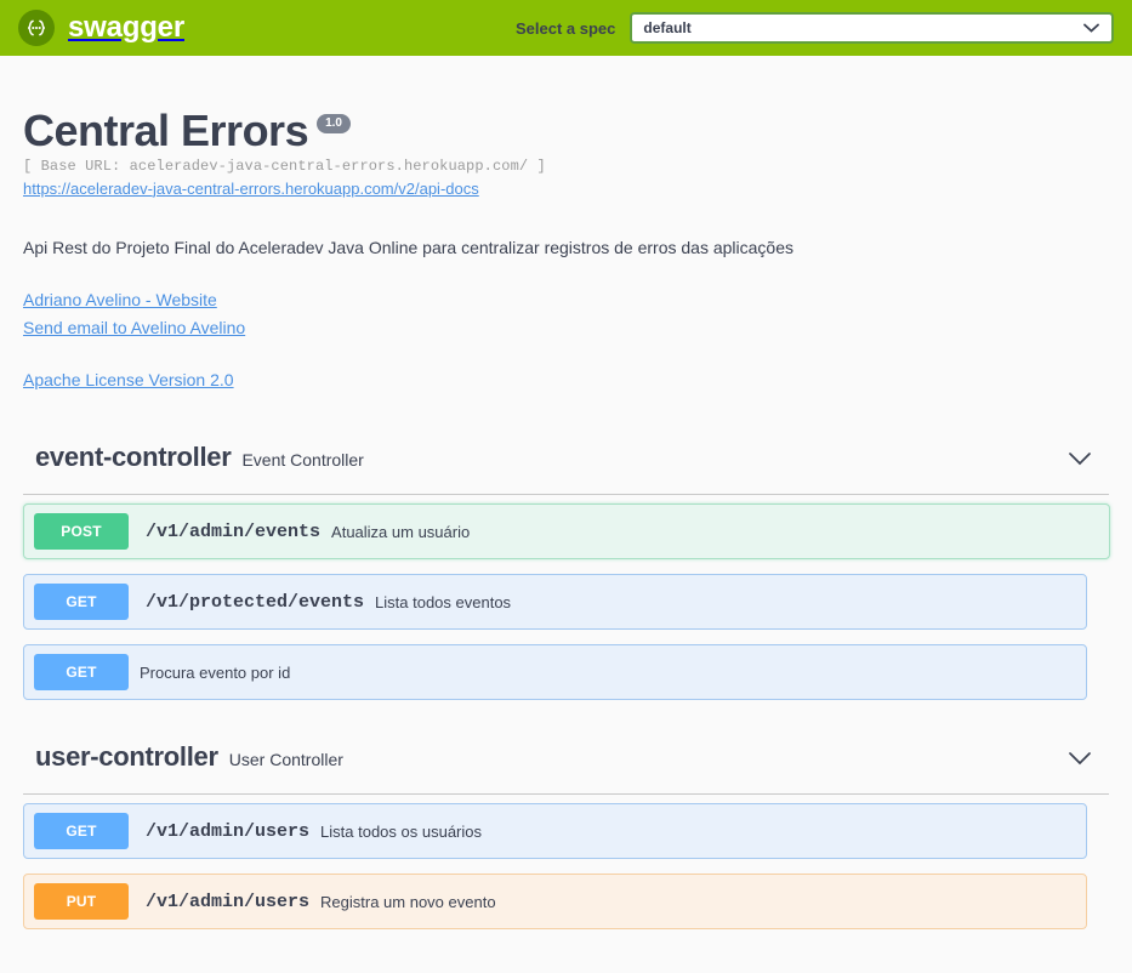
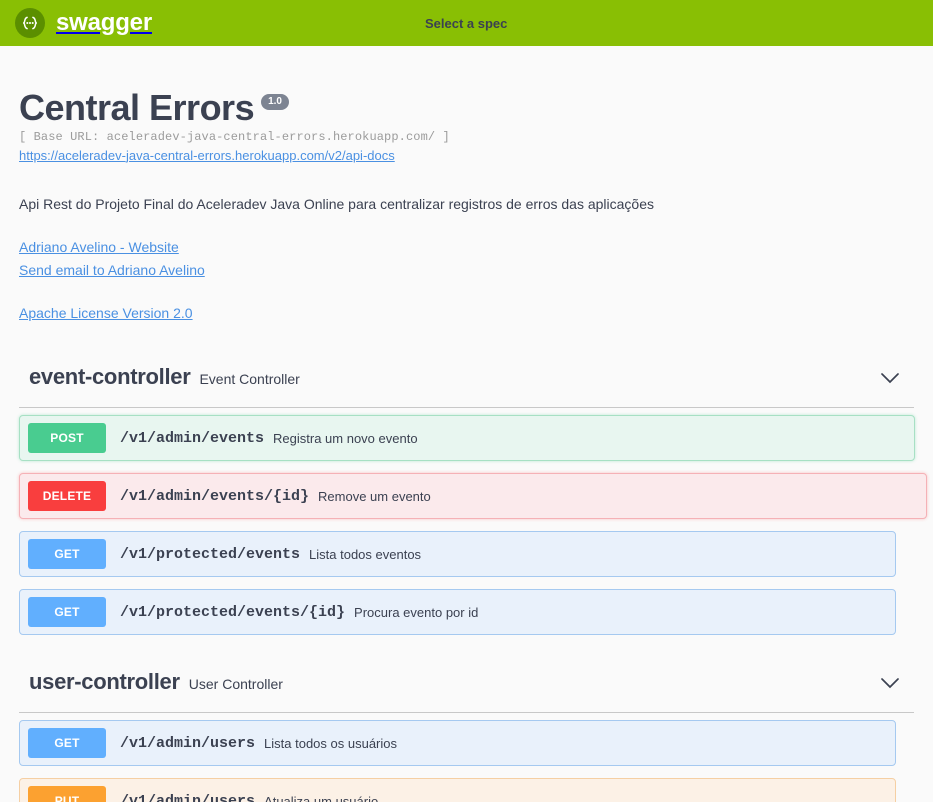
  swagger
  Select a spec
- default
  Central Errors
  1.0
  [ Base URL: aceleradev-java-central-errors.herokuapp.com/ ]
  https://aceleradev-java-central-errors.herokuapp.com/v2/api-docs
  Api Rest do Projeto Final do Aceleradev Java Online para centralizar registros de erros das aplicações
  Adriano Avelino - Website
- Send email to Avelino Avelino
+ Send email to Adriano Avelino
  Apache License Version 2.0
  event-controller
  Event Controller
  POST
  /v1/admin/events
- Atualiza um usuário
+ Registra um novo evento
+ DELETE
+ /v1/admin/events/{id}
+ Remove um evento
  GET
  /v1/protected/events
  Lista todos eventos
  GET
+ /v1/protected/events/{id}
  Procura evento por id
  user-controller
  User Controller
  GET
  /v1/admin/users
  Lista todos os usuários
  PUT
  /v1/admin/users
- Registra um novo evento
+ Atualiza um usuário
